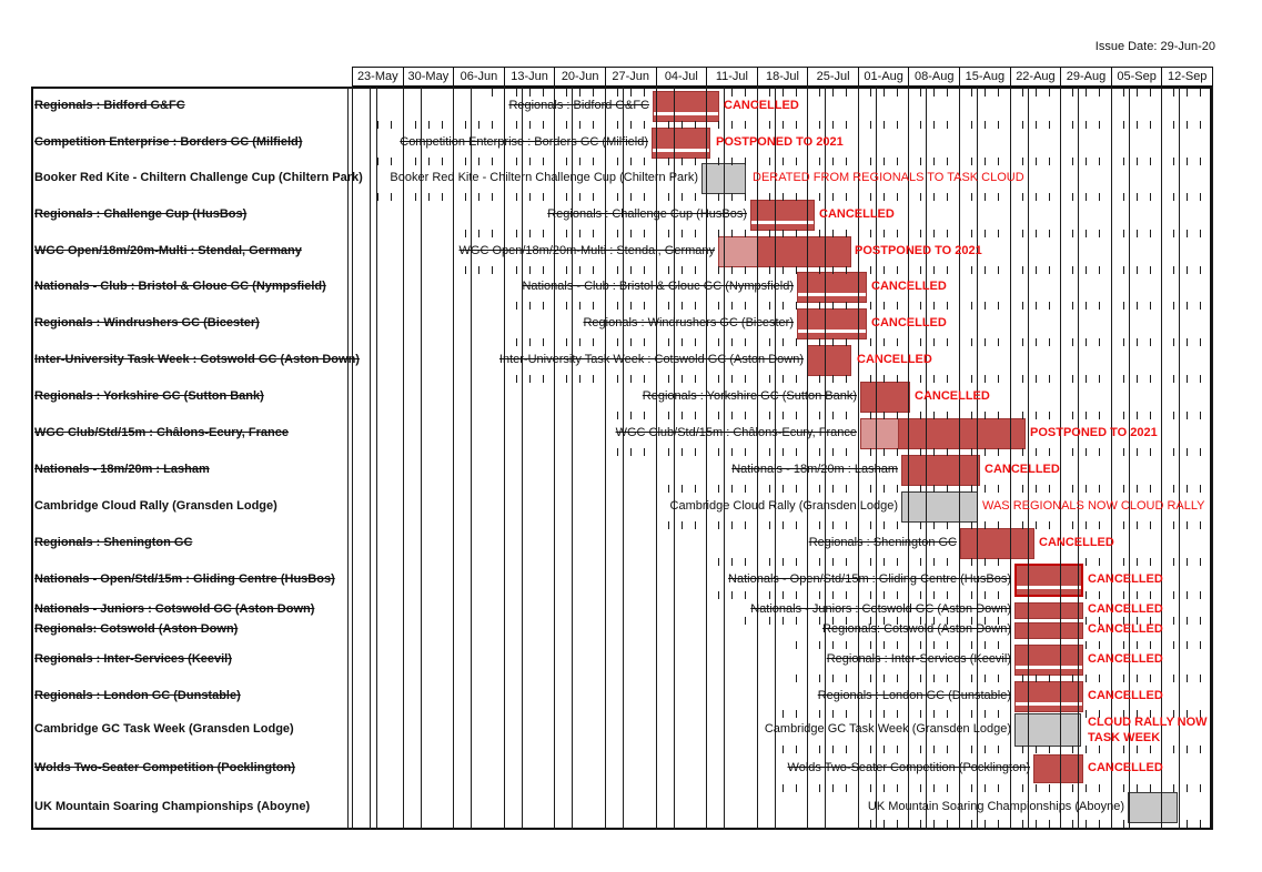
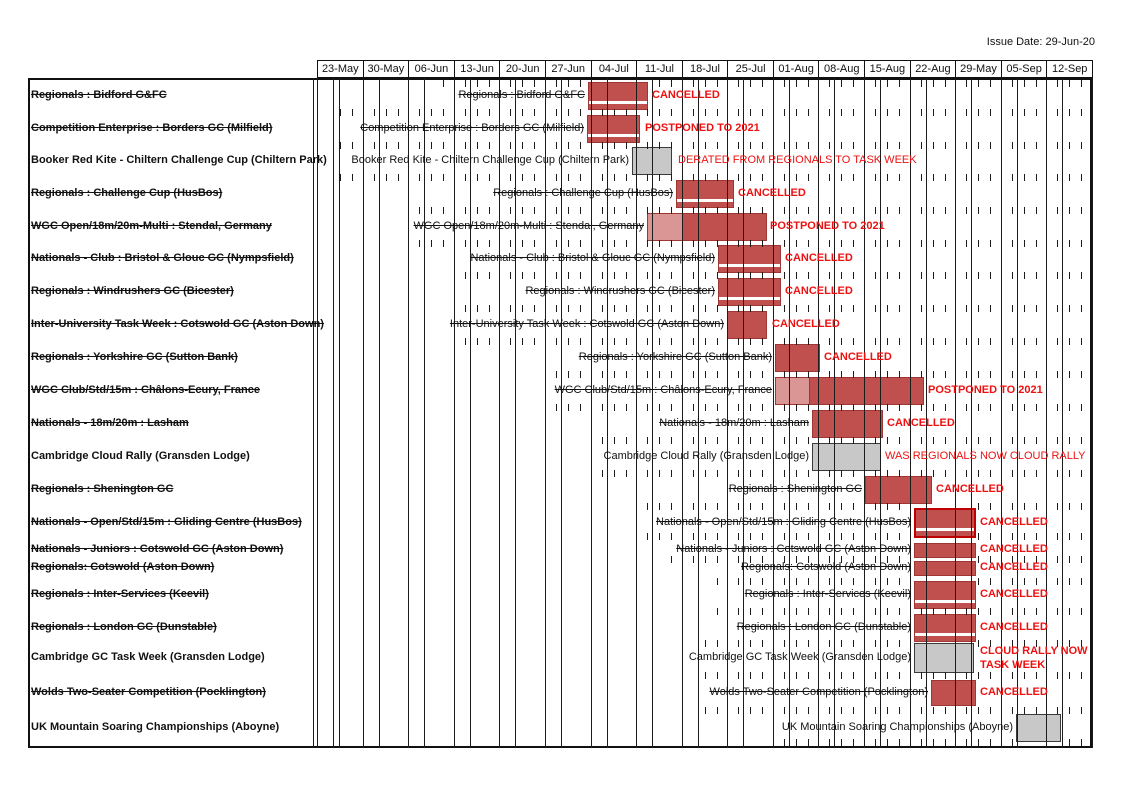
  Issue Date: 29-Jun-20
  23-May
  30-May
  06-Jun
  13-Jun
  20-Jun
  27-Jun
  04-Jul
  11-Jul
  18-Jul
  25-Jul
  01-Aug
  08-Aug
  15-Aug
  22-Aug
- 29-Aug
+ 29-May
  05-Sep
  12-Sep
  Regionals : Bidford G&FC
  Regionals : Bidford G&FC
  CANCELLED
  Competition Enterprise : Borders GC (Milfield)
  Competition Enterprise : Borders GC (Milfield)
  POSTPONED TO 2021
  Booker Red Kite - Chiltern Challenge Cup (Chiltern Park)
  Booker Red Kite - Chiltern Challenge Cup (Chiltern Park)
- DERATED FROM REGIONALS TO TASK CLOUD
+ DERATED FROM REGIONALS TO TASK WEEK
  Regionals : Challenge Cup (HusBos)
  Regionals : Challenge Cup (HusBos)
  CANCELLED
  WGC Open/18m/20m-Multi : Stendal, Germany
  WGC Open/18m/20m-Multi : Stendal, Germany
  POSTPONED TO 2021
  Nationals - Club : Bristol & Glouc GC (Nympsfield)
  Nationals - Club : Bristol & Glouc GC (Nympsfield)
  CANCELLED
  Regionals : Windrushers GC (Bicester)
  Regionals : Windrushers GC (Bicester)
  CANCELLED
  Inter-University Task Week : Cotswold GC (Aston Down)
  Inter-University Task Week : Cotswold GC (Aston Down)
  CANCELLED
  Regionals : Yorkshire GC (Sutton Bank)
  Regionals : Yorkshire GC (Sutton Bank)
  CANCELLED
  WGC Club/Std/15m : Châlons-Ecury, France
  WGC Club/Std/15m : Châlons-Ecury, France
  POSTPONED TO 2021
  Nationals - 18m/20m : Lasham
  Nationals - 18m/20m : Lasham
  CANCELLED
  Cambridge Cloud Rally (Gransden Lodge)
  Cambridge Cloud Rally (Gransden Lodge)
  WAS REGIONALS NOW CLOUD RALLY
  Regionals : Shenington GC
  Regionals : Shenington GC
  CANCELLED
  Nationals - Open/Std/15m : Gliding Centre (HusBos)
  Nationals - Open/Std/15m : Gliding Centre (HusBos)
  CANCELLED
  Nationals - Juniors : Cotswold GC (Aston Down)
  Nationals - Juniors : Cotswold GC (Aston Down)
  CANCELLED
  Regionals: Cotswold (Aston Down)
  Regionals: Cotswold (Aston Down)
  CANCELLED
  Regionals : Inter-Services (Keevil)
  Regionals : Inter-Services (Keevil)
  CANCELLED
  Regionals : London GC (Dunstable)
  Regionals : London GC (Dunstable)
  CANCELLED
  Cambridge GC Task Week (Gransden Lodge)
  Cambridge GC Task Week (Gransden Lodge)
  CLOUD RALLY NOW TASK WEEK
  Wolds Two-Seater Competition (Pocklington)
  Wolds Two-Seater Competition (Pocklington)
  CANCELLED
  UK Mountain Soaring Championships (Aboyne)
  UK Mountain Soaring Championships (Aboyne)
